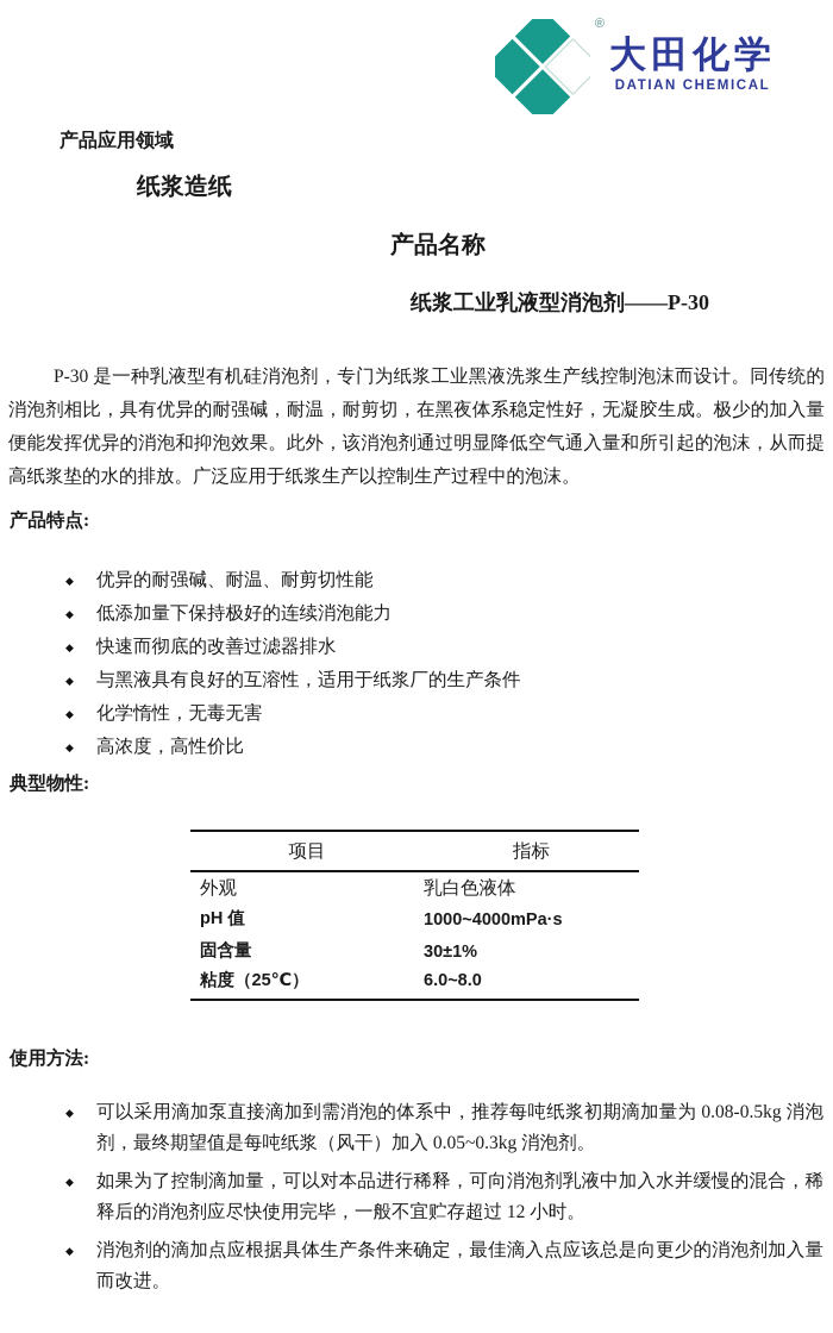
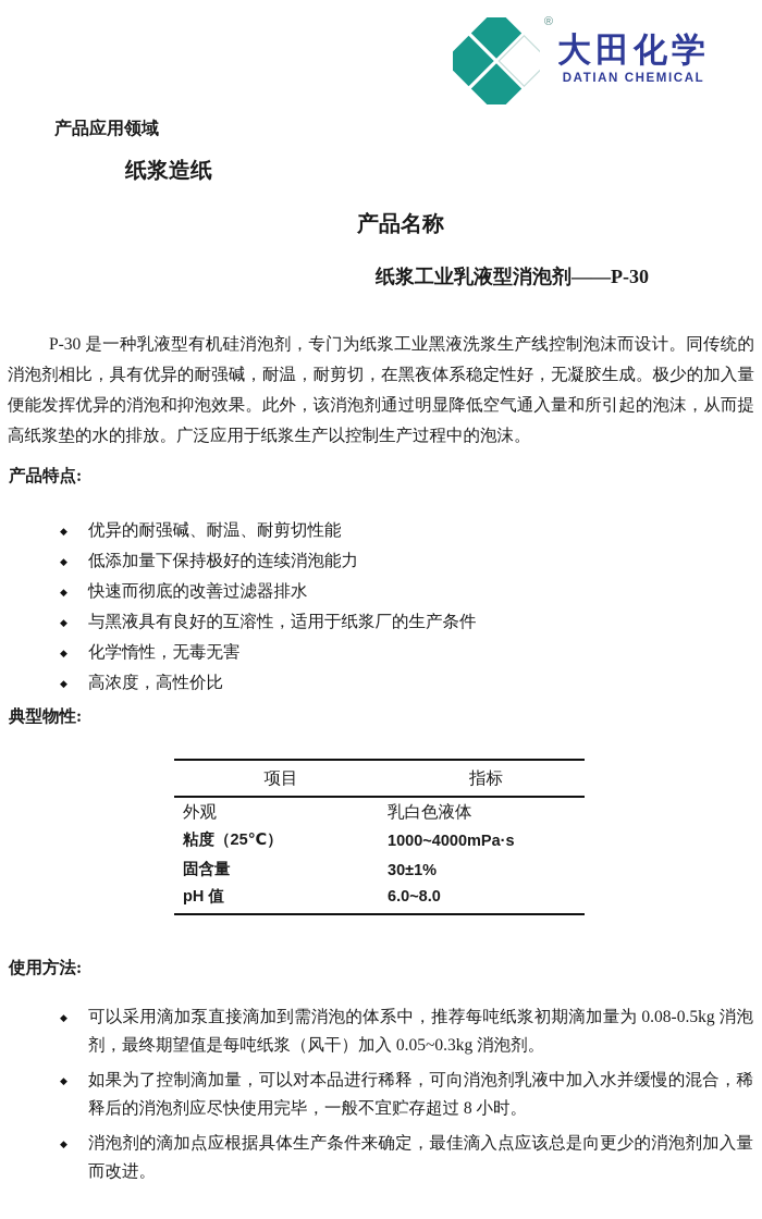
  ®
  大田化学
  DATIAN CHEMICAL
  产品应用领域
  纸浆造纸
  产品名称
  纸浆工业乳液型消泡剂——P-30
  P-30 是一种乳液型有机硅消泡剂，专门为纸浆工业黑液洗浆生产线控制泡沫而设计。同传统的消泡剂相比，具有优异的耐强碱，耐温，耐剪切，在黑夜体系稳定性好，无凝胶生成。极少的加入量便能发挥优异的消泡和抑泡效果。此外，该消泡剂通过明显降低空气通入量和所引起的泡沫，从而提高纸浆垫的水的排放。广泛应用于纸浆生产以控制生产过程中的泡沫。
  产品特点:
  ◆
  优异的耐强碱、耐温、耐剪切性能
  ◆
  低添加量下保持极好的连续消泡能力
  ◆
  快速而彻底的改善过滤器排水
  ◆
  与黑液具有良好的互溶性，适用于纸浆厂的生产条件
  ◆
  化学惰性，无毒无害
  ◆
  高浓度，高性价比
  典型物性:
  项目	指标
  外观	乳白色液体
- pH 值	1000~4000mPa·s
+ 粘度（25℃）	1000~4000mPa·s
  固含量	30±1%
- 粘度（25℃）	6.0~8.0
+ pH 值	6.0~8.0
  使用方法:
  ◆
  可以采用滴加泵直接滴加到需消泡的体系中，推荐每吨纸浆初期滴加量为 0.08-0.5kg 消泡剂，最终期望值是每吨纸浆（风干）加入 0.05~0.3kg 消泡剂。
  ◆
- 如果为了控制滴加量，可以对本品进行稀释，可向消泡剂乳液中加入水并缓慢的混合，稀释后的消泡剂应尽快使用完毕，一般不宜贮存超过 12 小时。
+ 如果为了控制滴加量，可以对本品进行稀释，可向消泡剂乳液中加入水并缓慢的混合，稀释后的消泡剂应尽快使用完毕，一般不宜贮存超过 8 小时。
  ◆
  消泡剂的滴加点应根据具体生产条件来确定，最佳滴入点应该总是向更少的消泡剂加入量而改进。
